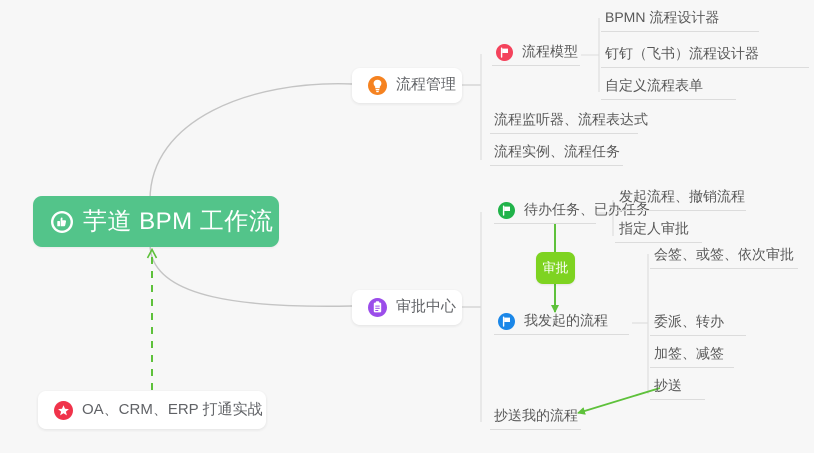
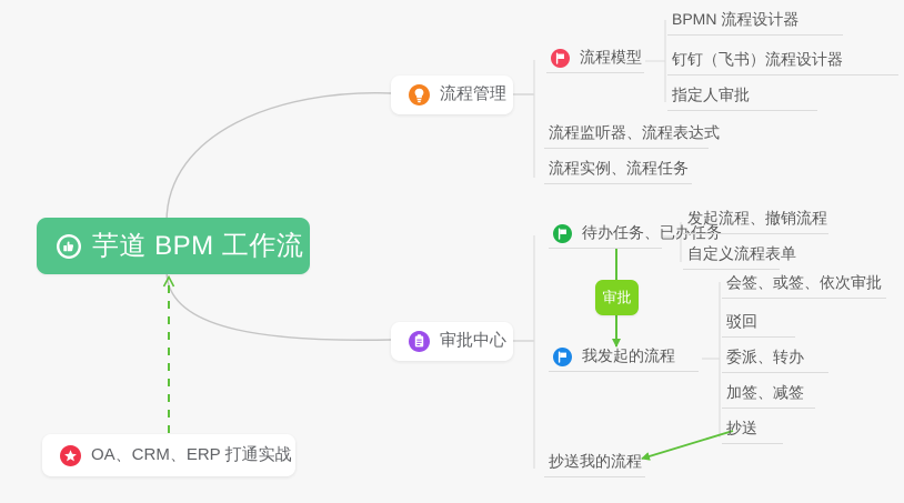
  芋道 BPM 工作流
  流程管理
  流程模型
  BPMN 流程设计器
  钉钉（飞书）流程设计器
- 自定义流程表单
+ 指定人审批
  流程监听器、流程表达式
  流程实例、流程任务
  审批中心
  待办任务、已办任务
  发起流程、撤销流程
- 指定人审批
+ 自定义流程表单
  审批
  我发起的流程
  会签、或签、依次审批
+ 驳回
  委派、转办
  加签、减签
  抄送
  抄送我的流程
  OA、CRM、ERP 打通实战
